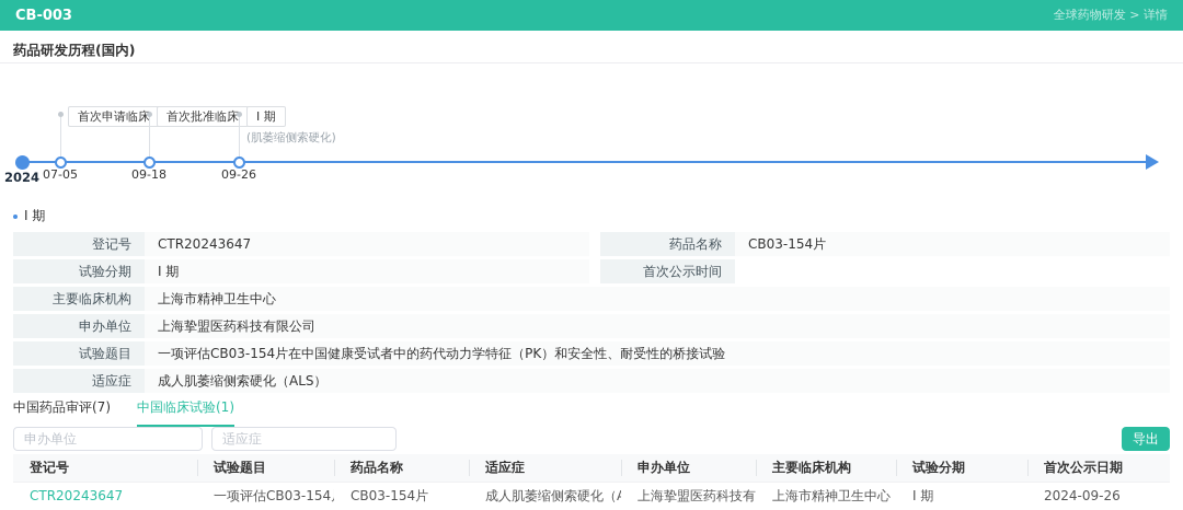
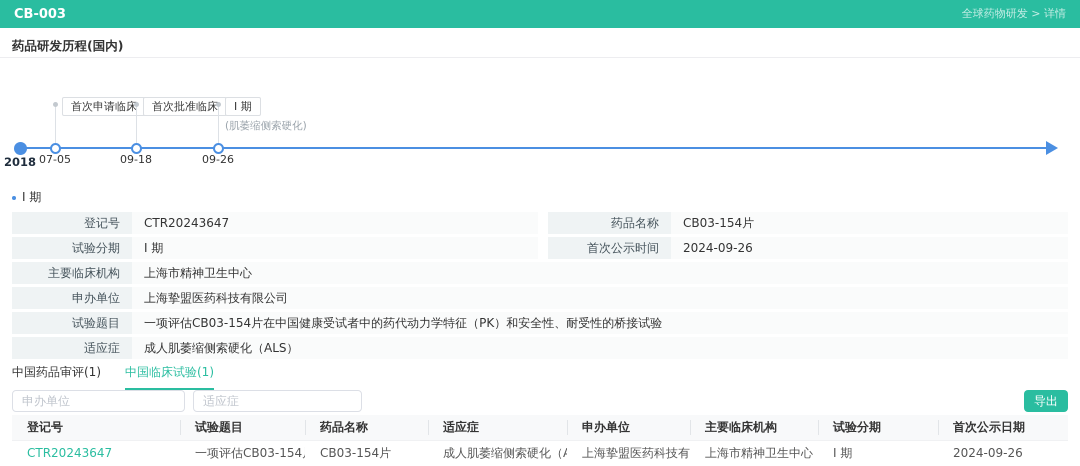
  CB-003
  全球药物研发 > 详情
  药品研发历程(国内)
- 2024
+ 2018
  首次申请临床
  07-05
  首次批准临床
  09-18
  I 期
  (肌萎缩侧索硬化)
  09-26
  I 期
  登记号
  CTR20243647
  药品名称
  CB03-154片
  试验分期
  I 期
  首次公示时间
+ 2024-09-26
  主要临床机构
  上海市精神卫生中心
  申办单位
  上海挚盟医药科技有限公司
  试验题目
  一项评估CB03-154片在中国健康受试者中的药代动力学特征（PK）和安全性、耐受性的桥接试验
  适应症
  成人肌萎缩侧索硬化（ALS）
- 中国药品审评(7)
+ 中国药品审评(1)
  中国临床试验(1)
  申办单位
  适应症
  导出
  登记号	试验题目	药品名称	适应症	申办单位	主要临床机构	试验分期	首次公示日期
  CTR20243647	一项评估CB03-154	CB03-154片	成人肌萎缩侧索硬化（	上海挚盟医药科技有	上海市精神卫生中心	I 期	2024-09-26
